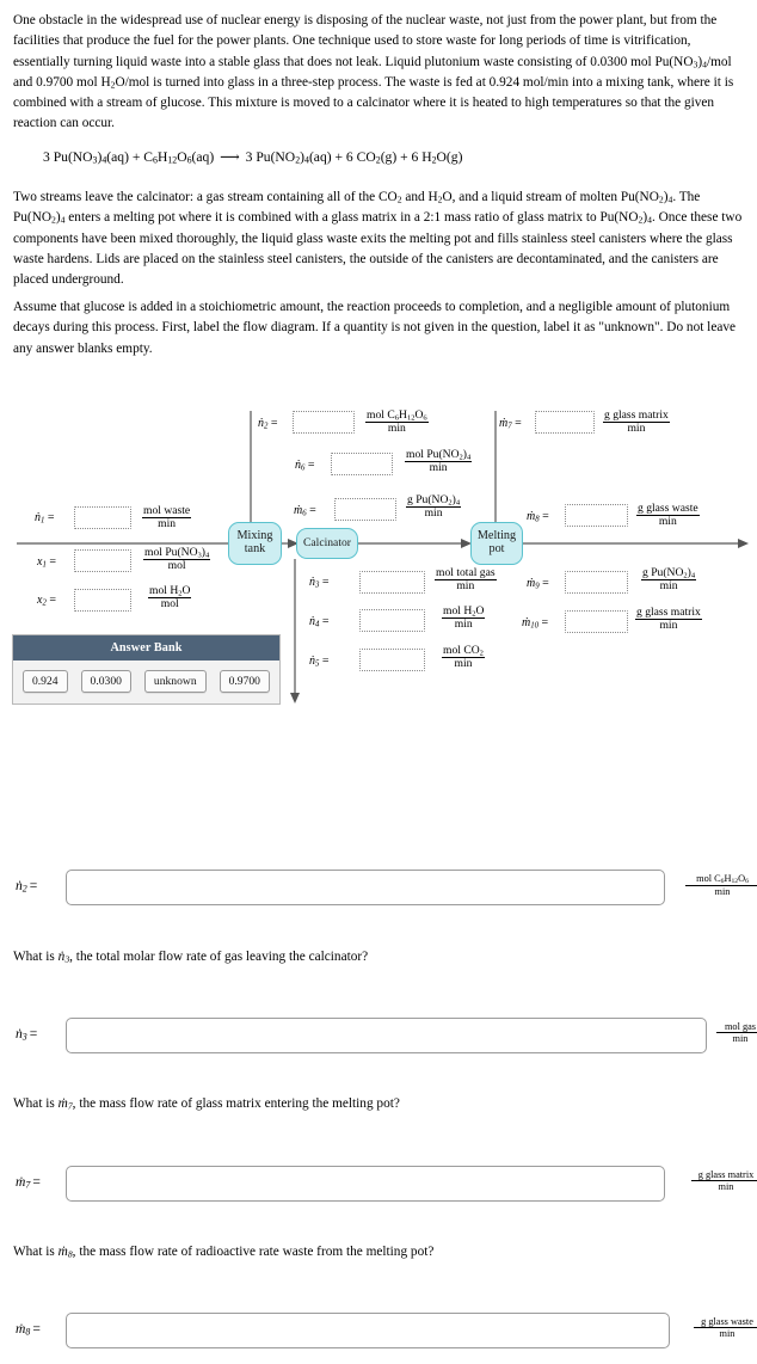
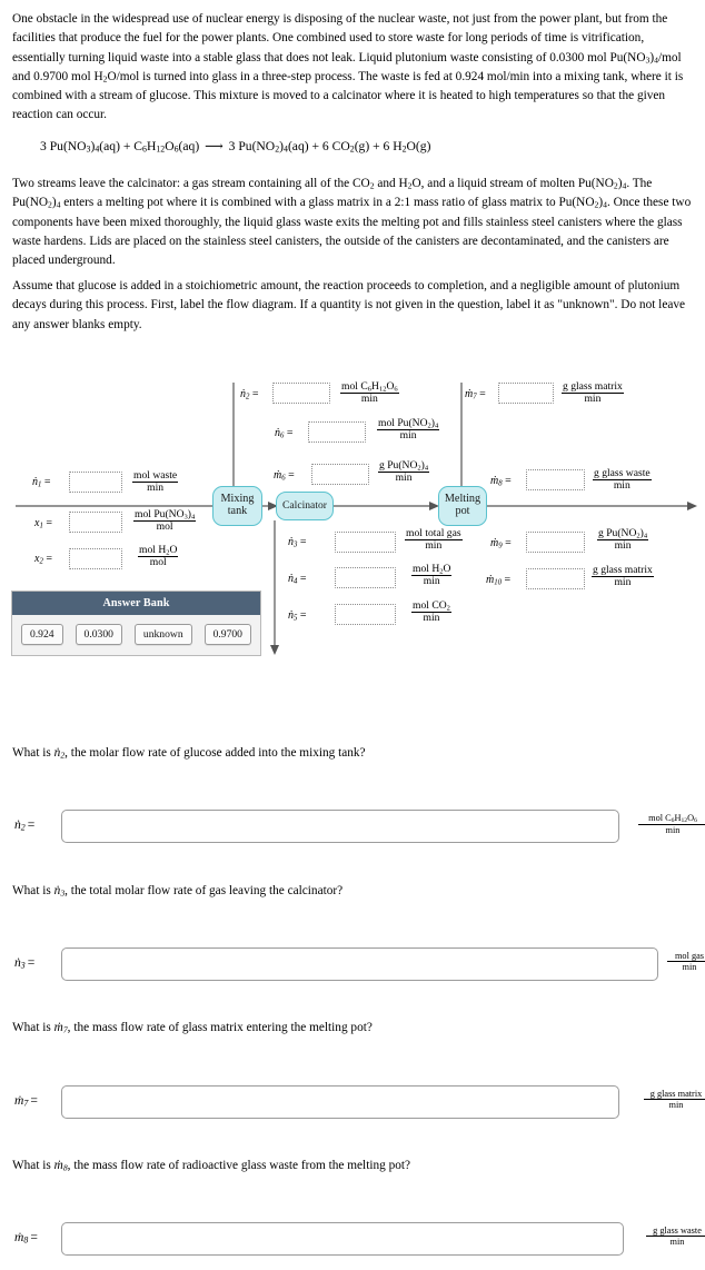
- One obstacle in the widespread use of nuclear energy is disposing of the nuclear waste, not just from the power plant, but from the facilities that produce the fuel for the power plants. One technique used to store waste for long periods of time is vitrification, essentially turning liquid waste into a stable glass that does not leak. Liquid plutonium waste consisting of 0.0300 mol Pu(NO3)4/mol and 0.9700 mol H2O/mol is turned into glass in a three-step process. The waste is fed at 0.924 mol/min into a mixing tank, where it is combined with a stream of glucose. This mixture is moved to a calcinator where it is heated to high temperatures so that the given reaction can occur.
+ One obstacle in the widespread use of nuclear energy is disposing of the nuclear waste, not just from the power plant, but from the facilities that produce the fuel for the power plants. One combined used to store waste for long periods of time is vitrification, essentially turning liquid waste into a stable glass that does not leak. Liquid plutonium waste consisting of 0.0300 mol Pu(NO3)4/mol and 0.9700 mol H2O/mol is turned into glass in a three-step process. The waste is fed at 0.924 mol/min into a mixing tank, where it is combined with a stream of glucose. This mixture is moved to a calcinator where it is heated to high temperatures so that the given reaction can occur.
  3 Pu(NO3)4(aq) + C6H12O6(aq) ⟶ 3 Pu(NO2)4(aq) + 6 CO2(g) + 6 H2O(g)
  Two streams leave the calcinator: a gas stream containing all of the CO2 and H2O, and a liquid stream of molten Pu(NO2)4. The Pu(NO2)4 enters a melting pot where it is combined with a glass matrix in a 2:1 mass ratio of glass matrix to Pu(NO2)4. Once these two components have been mixed thoroughly, the liquid glass waste exits the melting pot and fills stainless steel canisters where the glass waste hardens. Lids are placed on the stainless steel canisters, the outside of the canisters are decontaminated, and the canisters are placed underground.
  Assume that glucose is added in a stoichiometric amount, the reaction proceeds to completion, and a negligible amount of plutonium decays during this process. First, label the flow diagram. If a quantity is not given in the question, label it as "unknown". Do not leave any answer blanks empty.
  Mixing
  tank
  Calcinator
  Melting
  pot
  ṅ =
  mol waste
  min
  mol Pu(NO )
  mol
  mol H O
  mol
  ṅ =
  min
  ṅ =
  mol Pu(NO )
  min
  ṁ =
  g Pu(NO )
  min
  ṅ =
  mol total gas
  min
  ṅ =
  mol H O
  min
  ṅ =
  mol CO
  min
  ṁ =
  g glass matrix
  min
  ṁ =
  g glass waste
  min
  ṁ =
  g Pu(NO )
  min
  g glass matrix
  min
  Answer Bank
  0.924
  0.0300
  unknown
  0.9700
+ What is ṅ2, the molar flow rate of glucose added into the mixing tank?
  ṅ2 =
  min
  What is ṅ3, the total molar flow rate of gas leaving the calcinator?
  ṅ3 =
  mol gas
  min
  What is ṁ7, the mass flow rate of glass matrix entering the melting pot?
  ṁ7 =
  g glass matrix
  min
- What is ṁ8, the mass flow rate of radioactive rate waste from the melting pot?
+ What is ṁ8, the mass flow rate of radioactive glass waste from the melting pot?
  ṁ8 =
  g glass waste
  min
